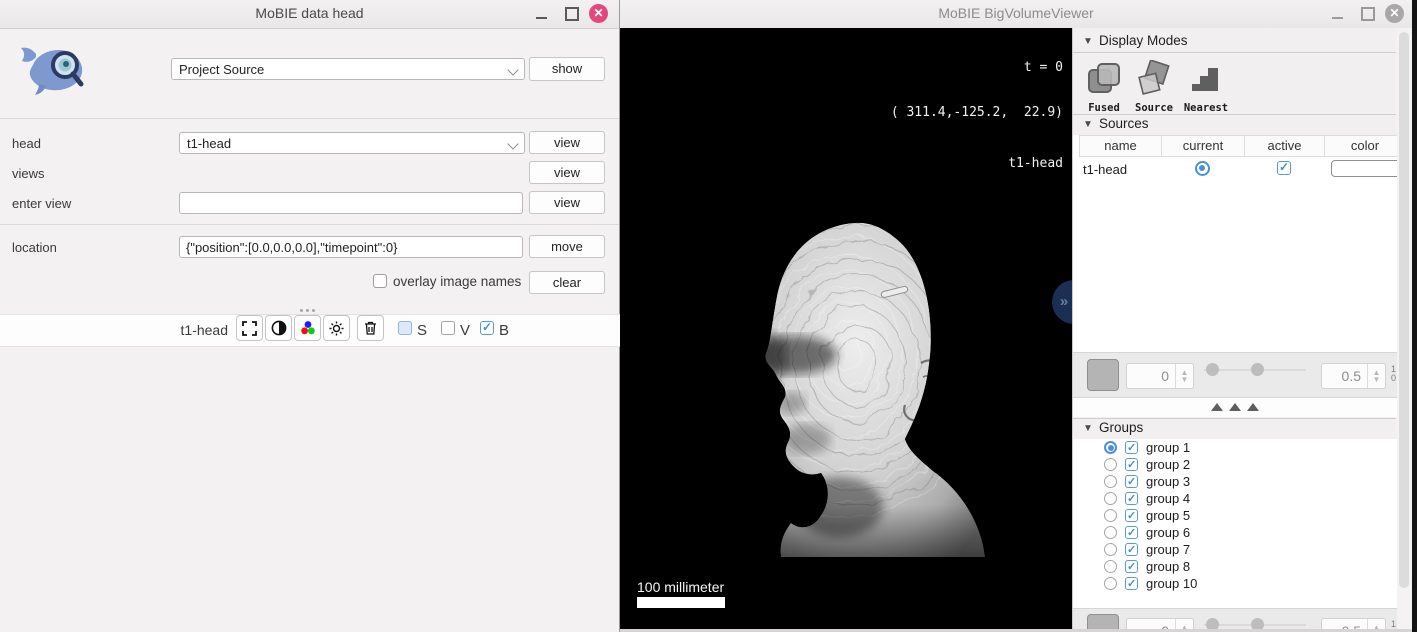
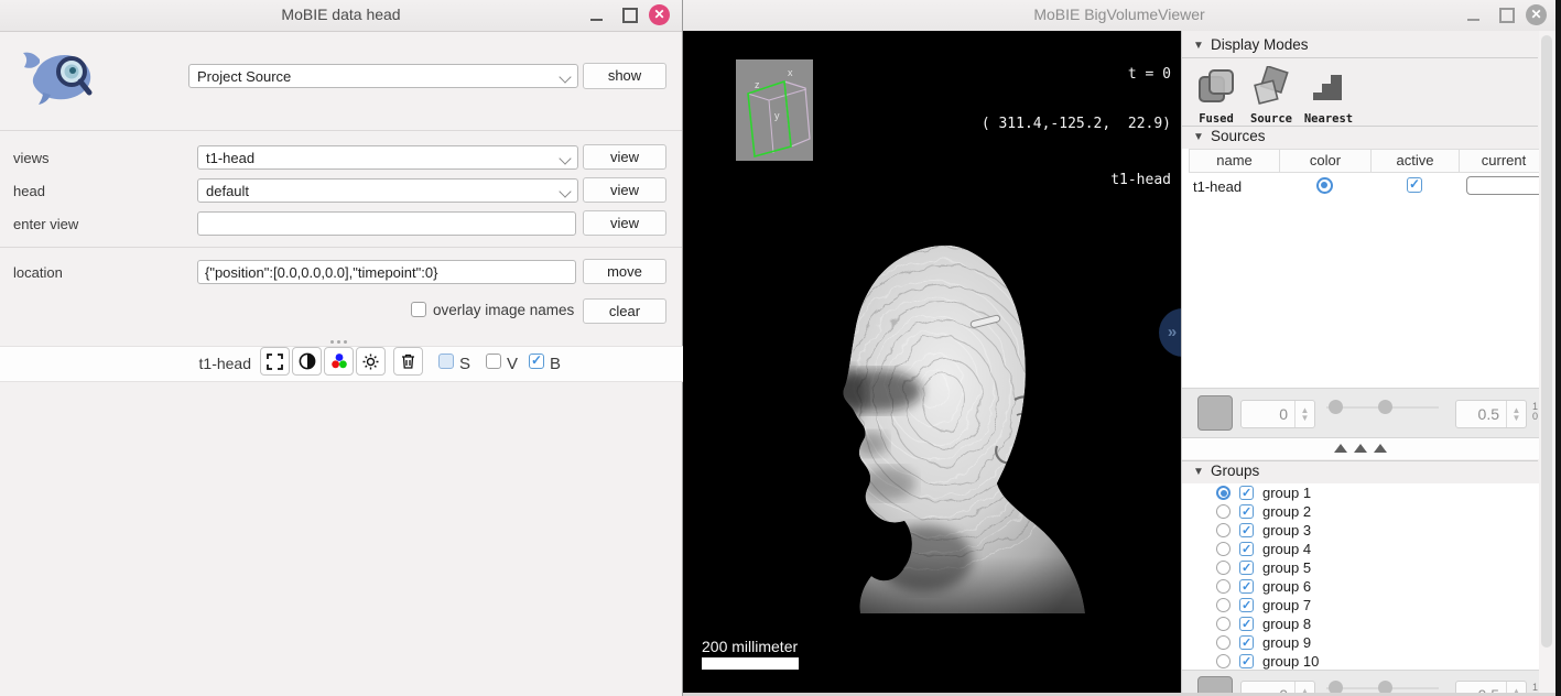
  MoBIE data head
  ✕
  Project Source
  show
- head
+ views
  t1-head
  view
- views
+ head
+ default
  view
  enter view
  view
  location
  {"position":[0.0,0.0,0.0],"timepoint":0}
  move
  overlay image names
  clear
  t1-head
  S
  V
  B
  MoBIE BigVolumeViewer
  ✕
  t = 0
  ( 311.4,-125.2, 22.9)
  t1-head
+ z
+ x
+ y
- 100 millimeter
+ 200 millimeter
  »
  ▼
  Display Modes
  Fused
  Source
  Nearest
  ▼
  Sources
  name
- current
+ color
  active
- color
+ current
  t1-head
  0
  ▲
  ▼
  0.5
  ▲
  ▼
  1
  0
  ▼
  Groups
  group 1
  group 2
  group 3
  group 4
  group 5
  group 6
  group 7
  group 8
+ group 9
  group 10
  ▲
  ▲
  1
